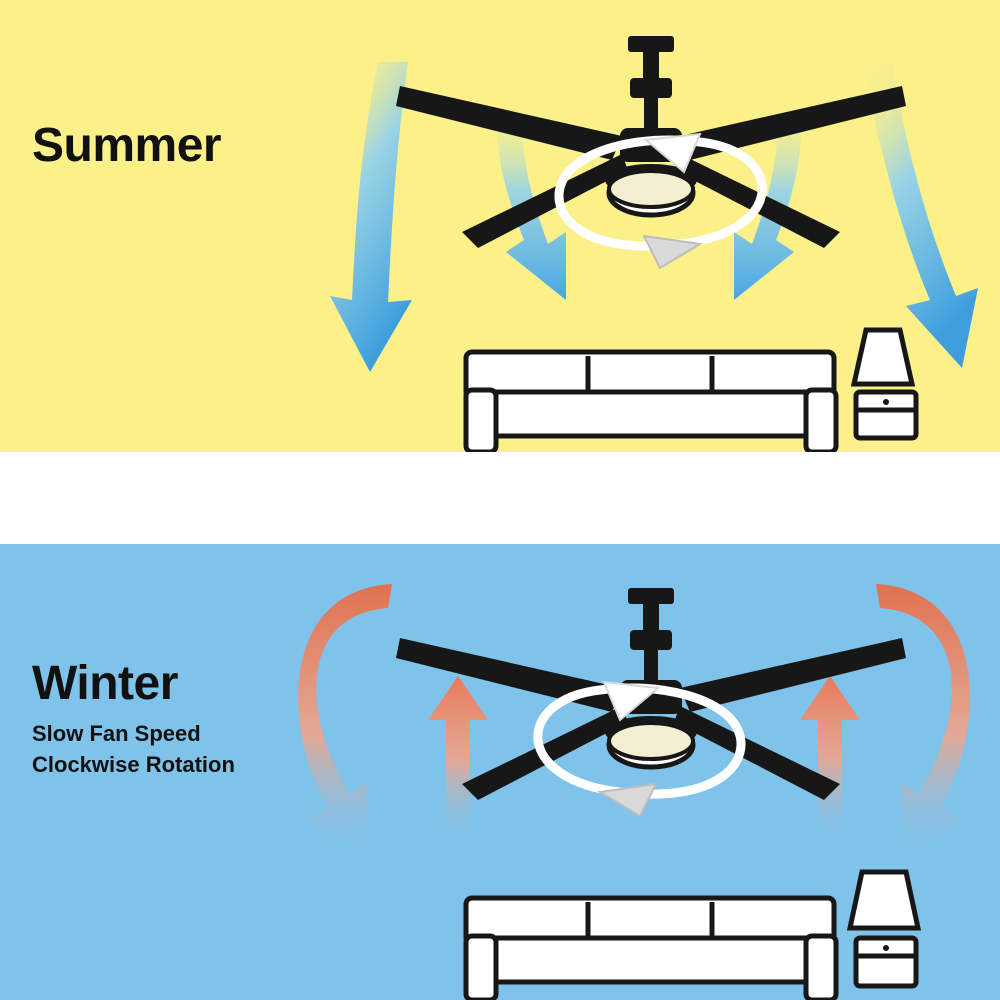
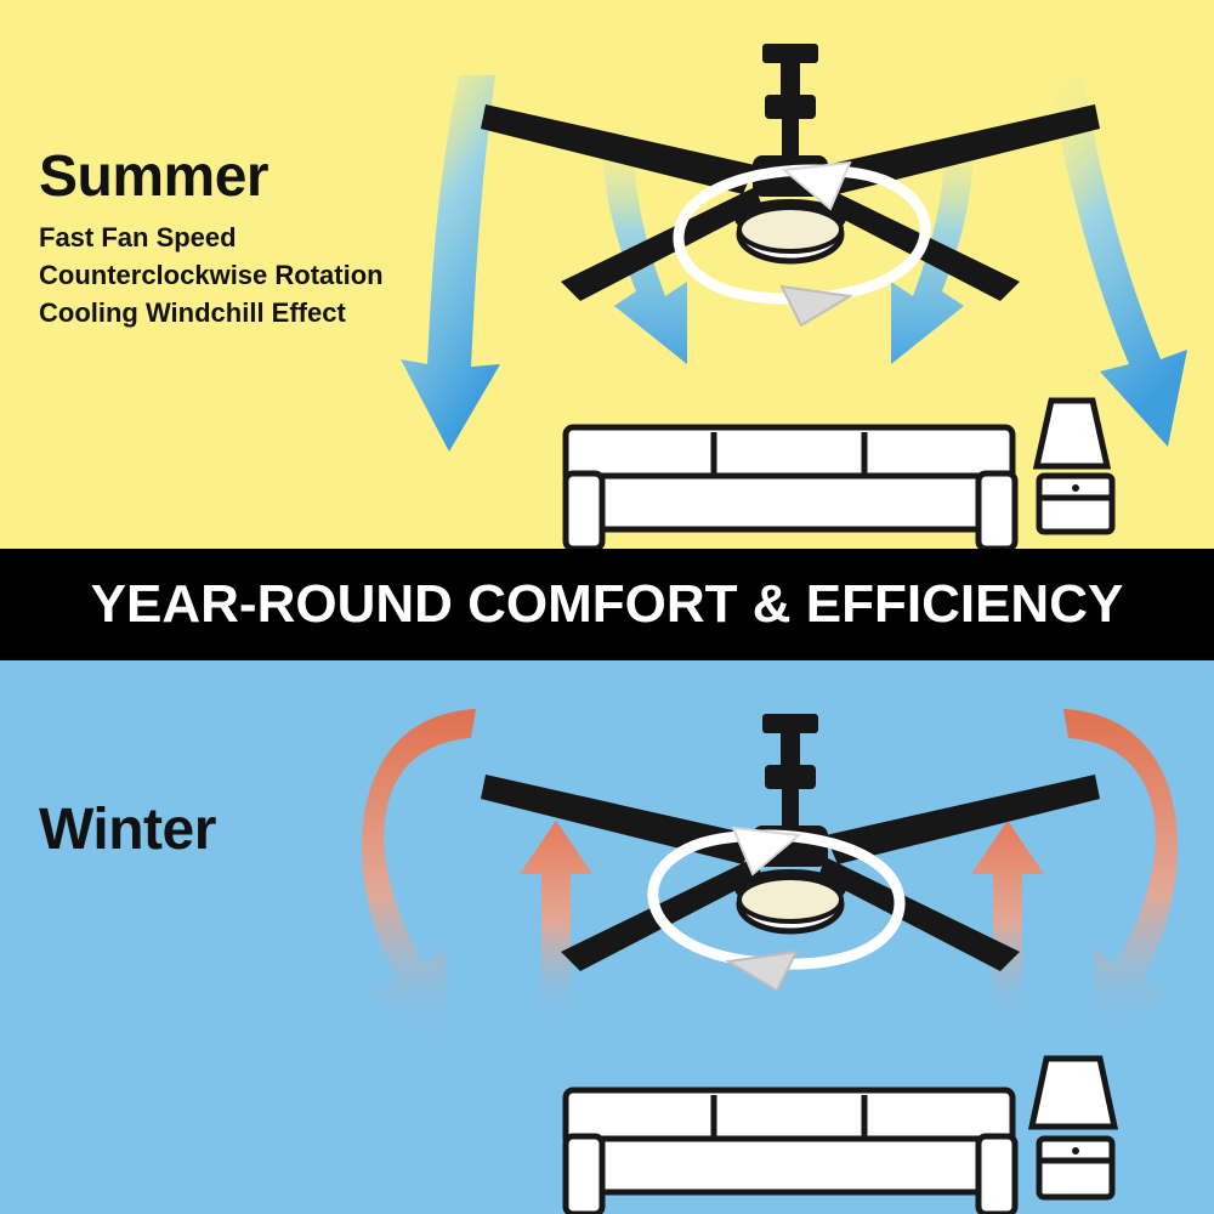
  Summer
+ Fast Fan Speed
+ Counterclockwise Rotation
+ Cooling Windchill Effect
+ YEAR-ROUND COMFORT & EFFICIENCY
  Winter
- Slow Fan Speed
- Clockwise Rotation
